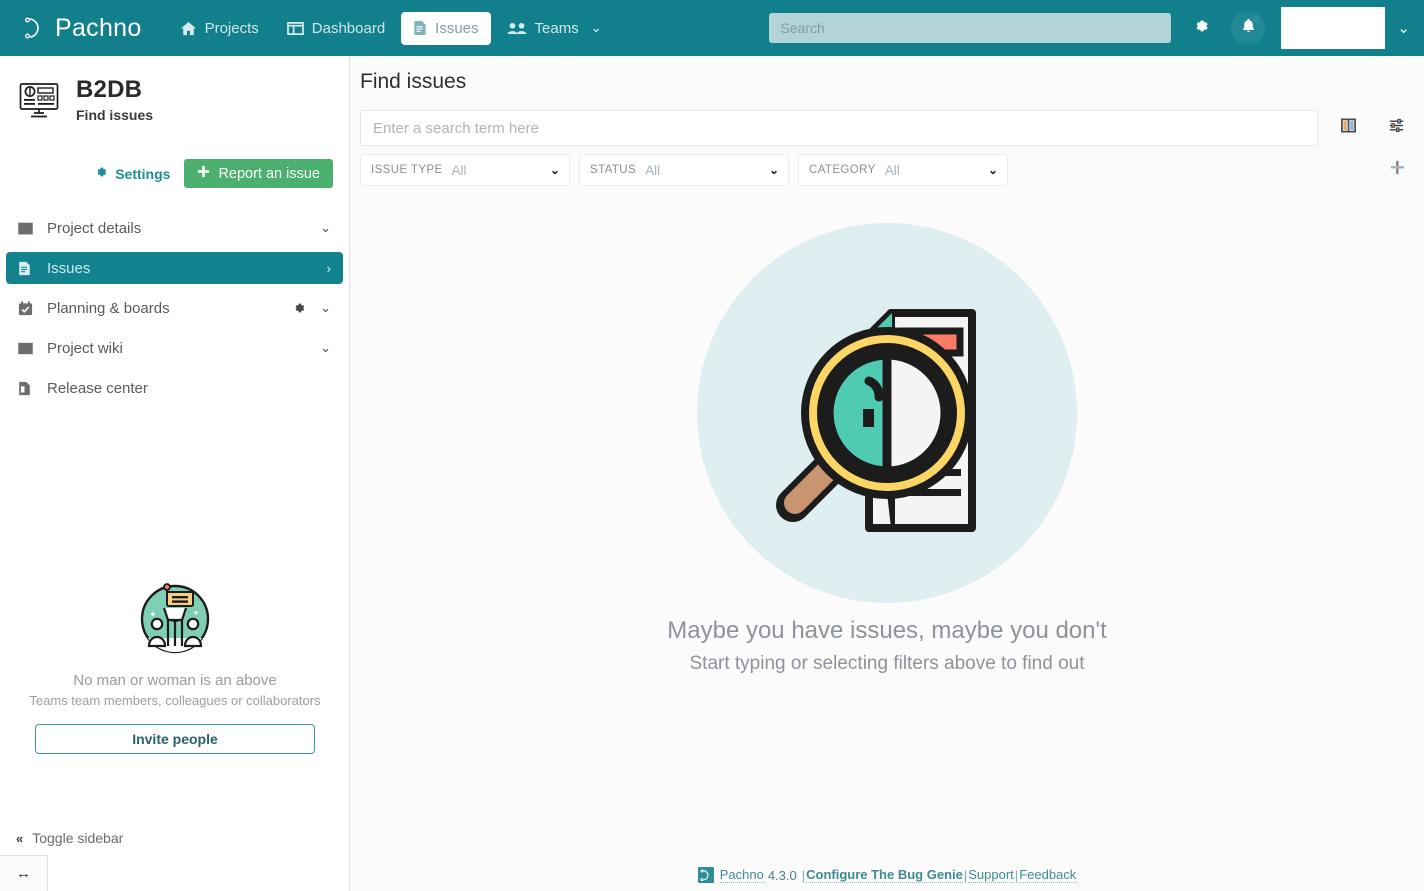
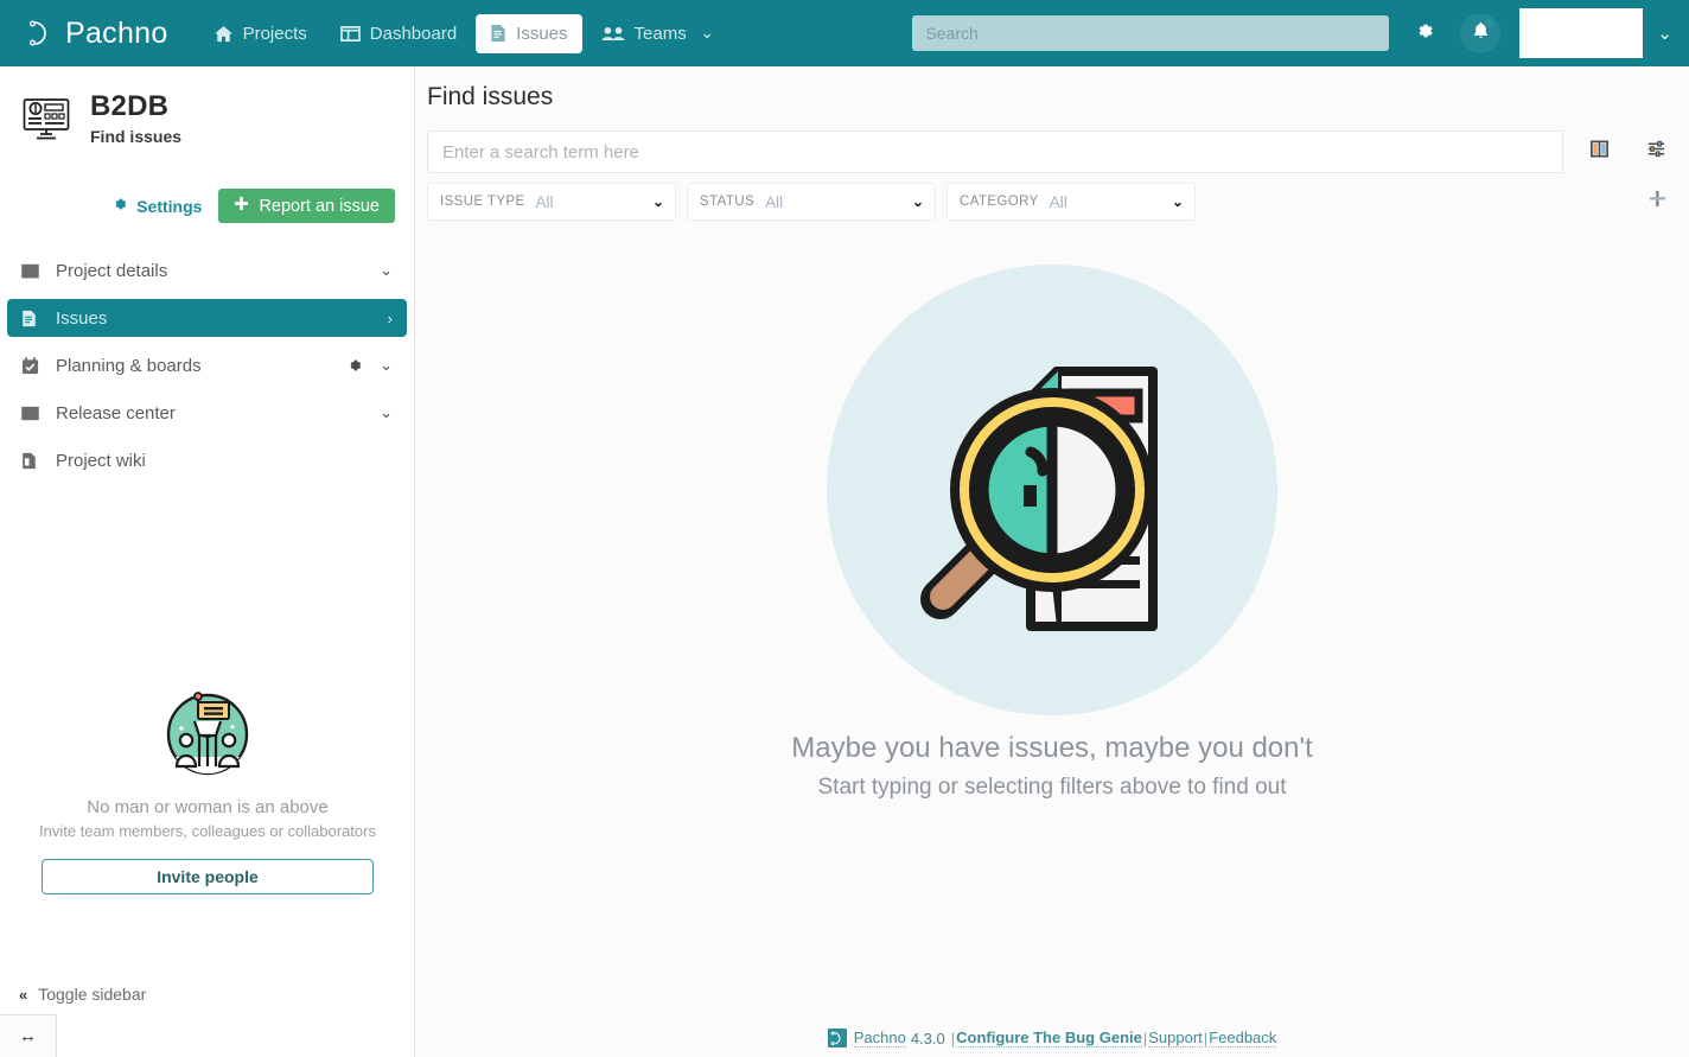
  Pachno
  Projects
  Dashboard
  Issues
  Teams
  ⌄
  Search
  ⌄
  B2DB
  Find issues
  Settings
  Report an issue
  Project details
  ⌄
  Issues
  ›
  Planning & boards
  ⌄
- Project wiki
+ Release center
  ⌄
- Release center
+ Project wiki
  No man or woman is an above
- Teams team members, colleagues or collaborators
+ Invite team members, colleagues or collaborators
  Invite people
  «
  Toggle sidebar
  ↔
  Find issues
  Enter a search term here
  ISSUE TYPE
  All
  ⌄
  STATUS
  All
  ⌄
  CATEGORY
  All
  ⌄
  Maybe you have issues, maybe you don't
  Start typing or selecting filters above to find out
  Pachno
  4.3.0
  |
  Configure The Bug Genie
  |
  Support
  |
  Feedback
